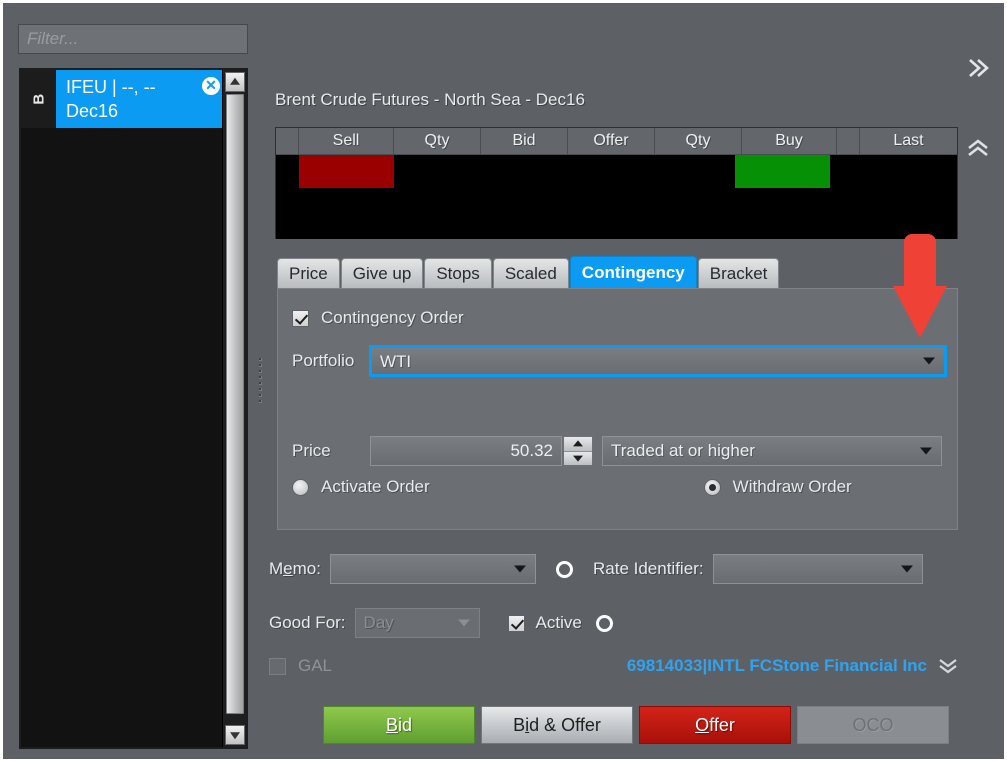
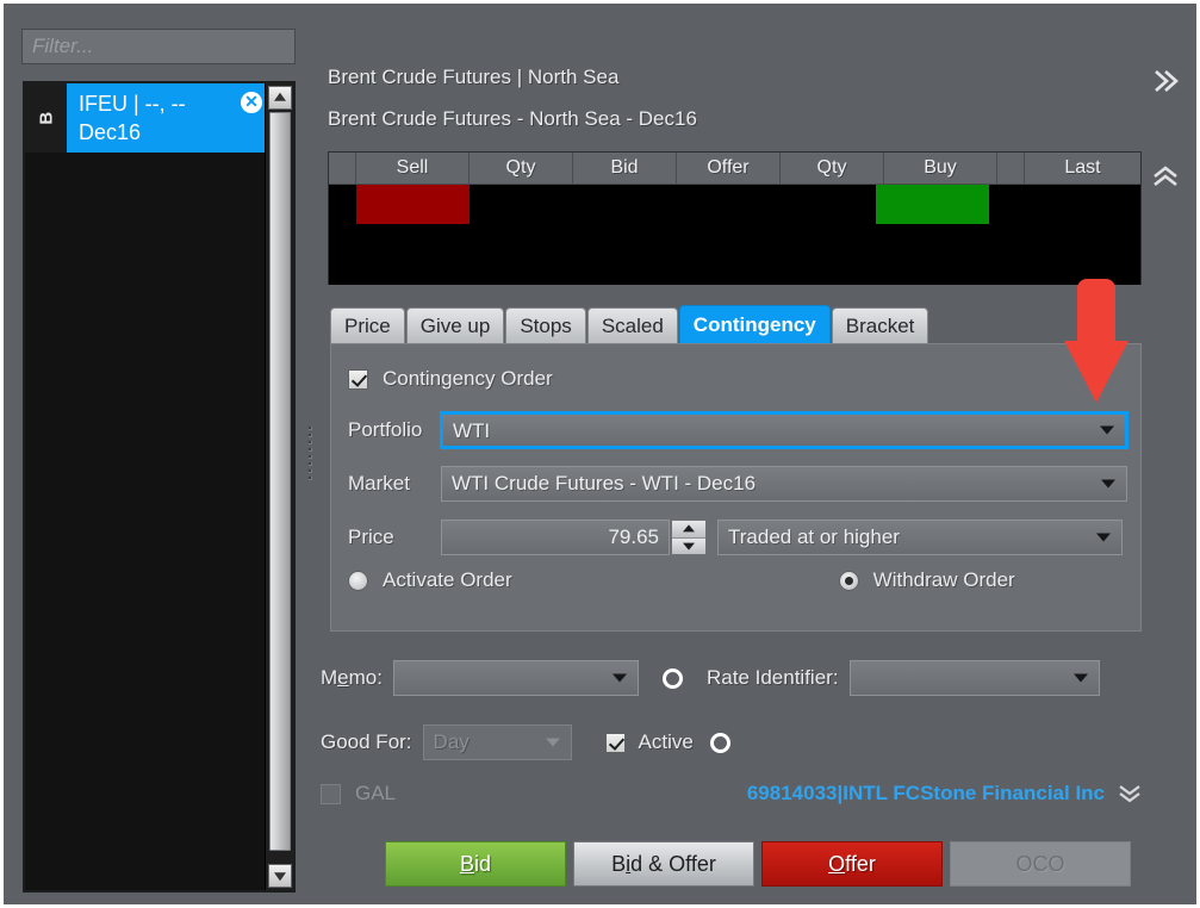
  Filter...
  IFEU | --, --
  Dec16
  ✕
+ Brent Crude Futures | North Sea
  Brent Crude Futures - North Sea - Dec16
  Sell
  Qty
  Bid
  Offer
  Qty
  Buy
  Last
  Price
  Give up
  Stops
  Scaled
  Contingency
  Bracket
  Contingency Order
  Portfolio
  WTI
+ Market
+ WTI Crude Futures - WTI - Dec16
  Price
- 50.32
+ 79.65
  Traded at or higher
  Activate Order
  Withdraw Order
  Memo:
  Rate Identifier:
  Good For:
  Day
  Active
  GAL
  69814033|INTL FCStone Financial Inc
  Bid
  Bid & Offer
  Offer
  OCO
